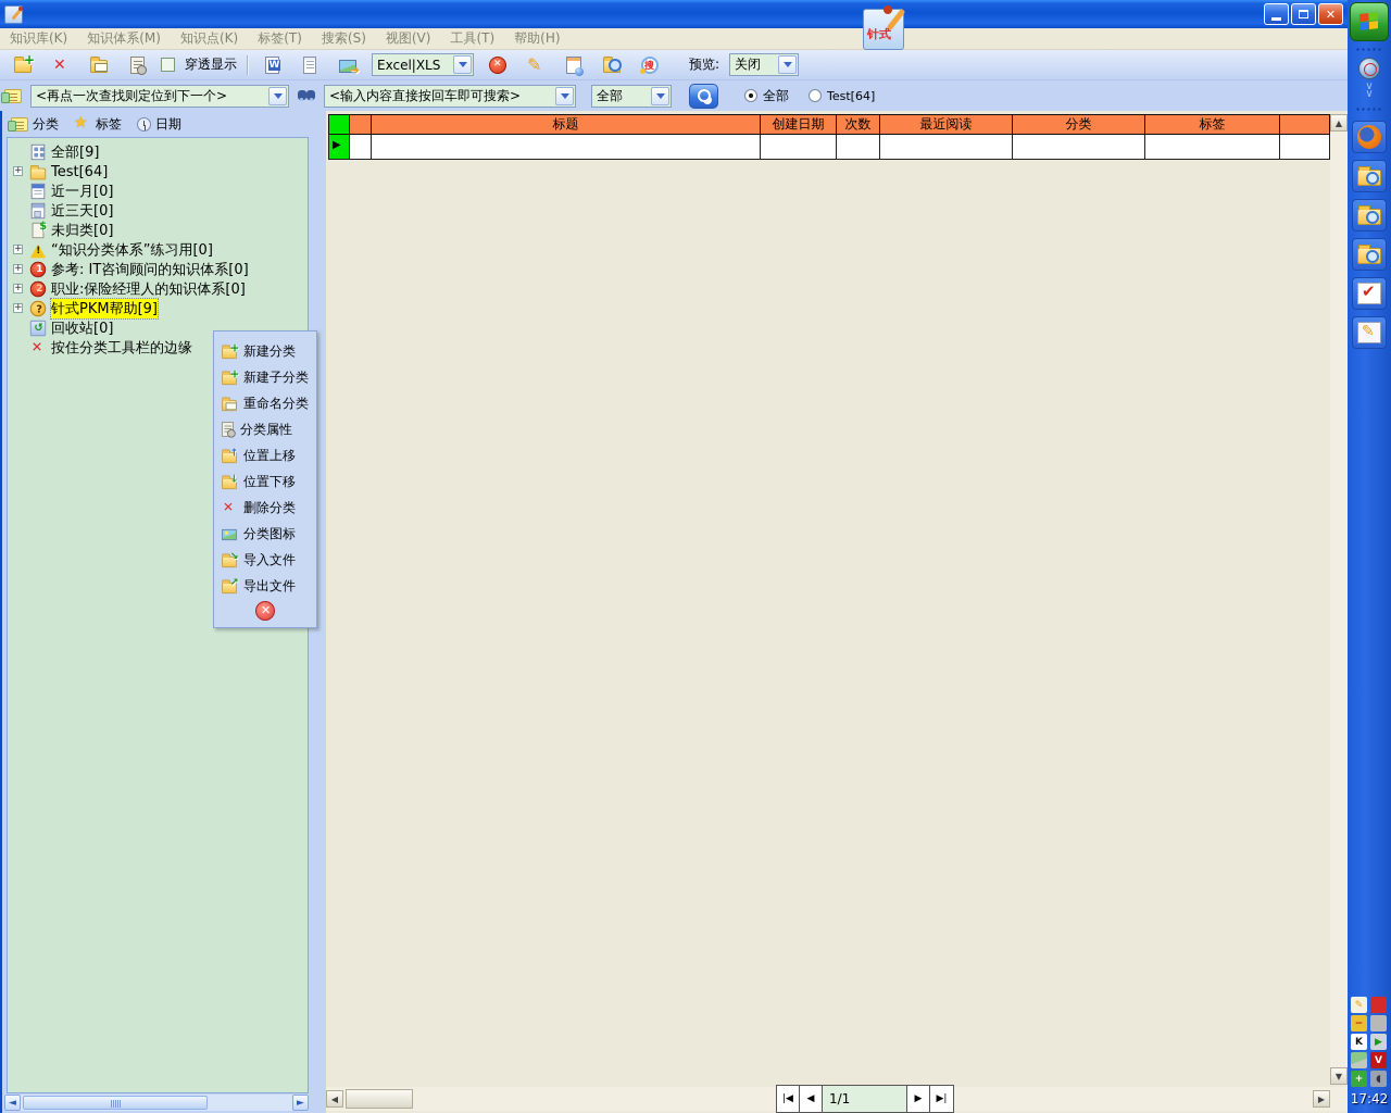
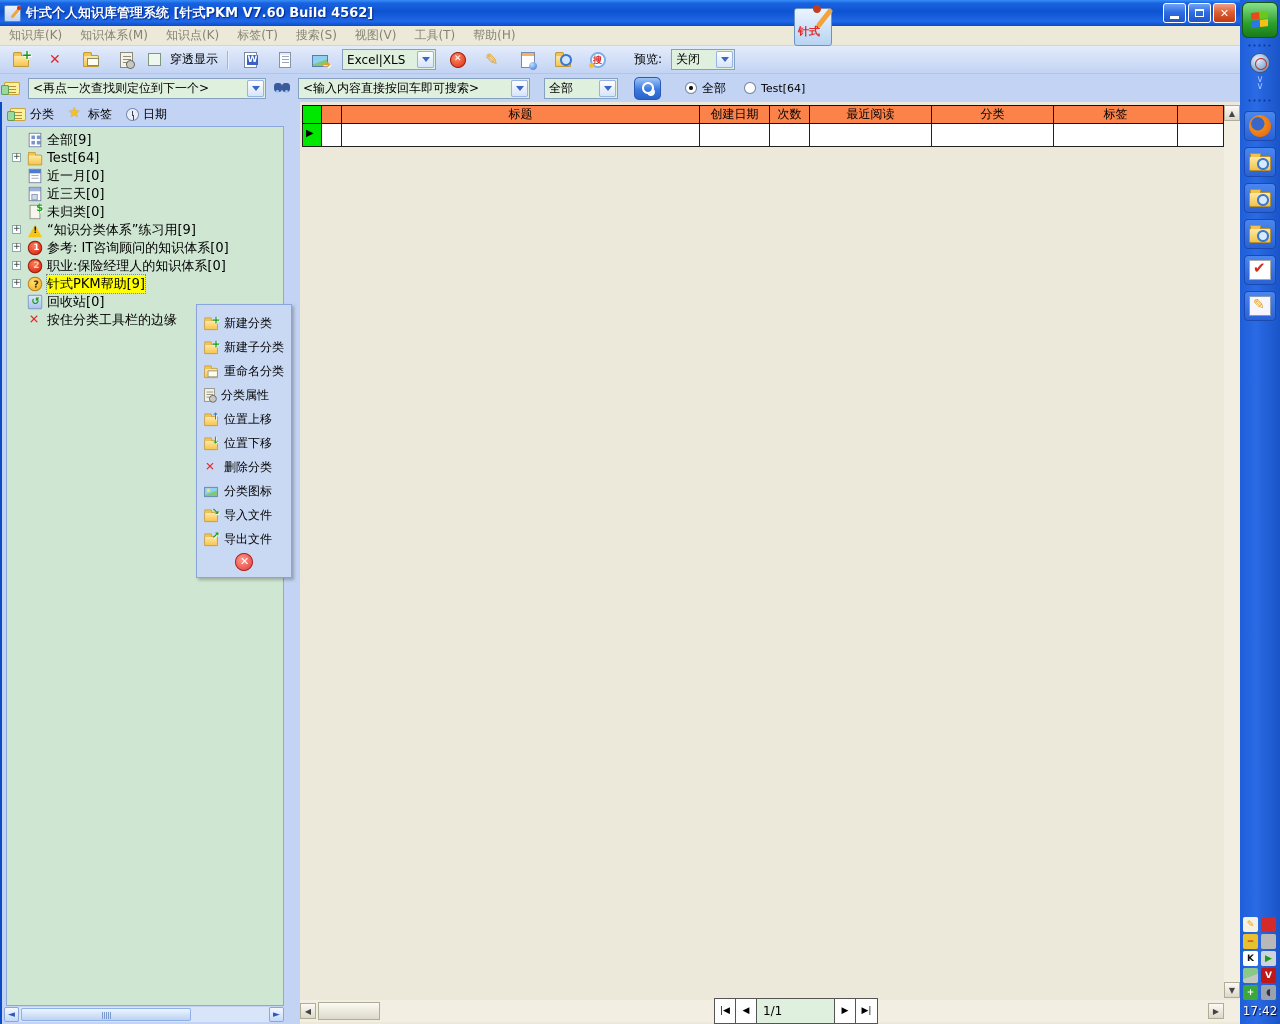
+ 针式个人知识库管理系统 [针式PKM V7.60 Build 4562]
  ✕
  知识库(K)
  知识体系(M)
  知识点(K)
  标签(T)
  搜索(S)
  视图(V)
  工具(T)
  帮助(H)
  针式
  穿透显示
  Excel|XLS
  预览:
  关闭
  <再点一次查找则定位到下一个>
  <输入内容直接按回车即可搜索>
  全部
  全部
  Test[64]
  分类
  标签
  日期
  全部[9]
  Test[64]
  近一月[0]
  近三天[0]
  未归类[0]
- “知识分类体系”练习用[0]
+ “知识分类体系”练习用[9]
  参考: IT咨询顾问的知识体系[0]
  职业:保险经理人的知识体系[0]
  针式PKM帮助[9]
  回收站[0]
  按住分类工具栏的边缘
  ◄
  ►
  新建分类
  新建子分类
  重命名分类
  分类属性
  位置上移
  位置下移
  删除分类
  分类图标
  导入文件
  导出文件
  标题
  创建日期
  次数
  最近阅读
  分类
  标签
  ▲
  ▼
  ◀
  ▶
  |◀
  ◀
  1/1
  ▶
  ▶|
  ∨
  ∨
  ✎
  −
  K
  ▶
  V
  +
  ◖
  17:42
